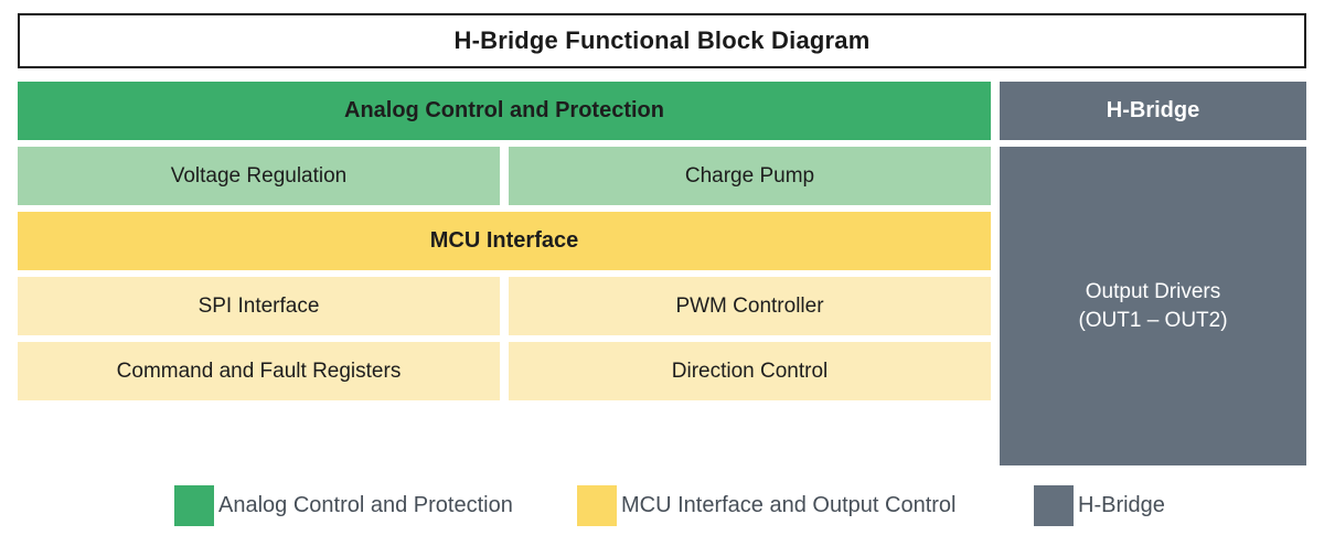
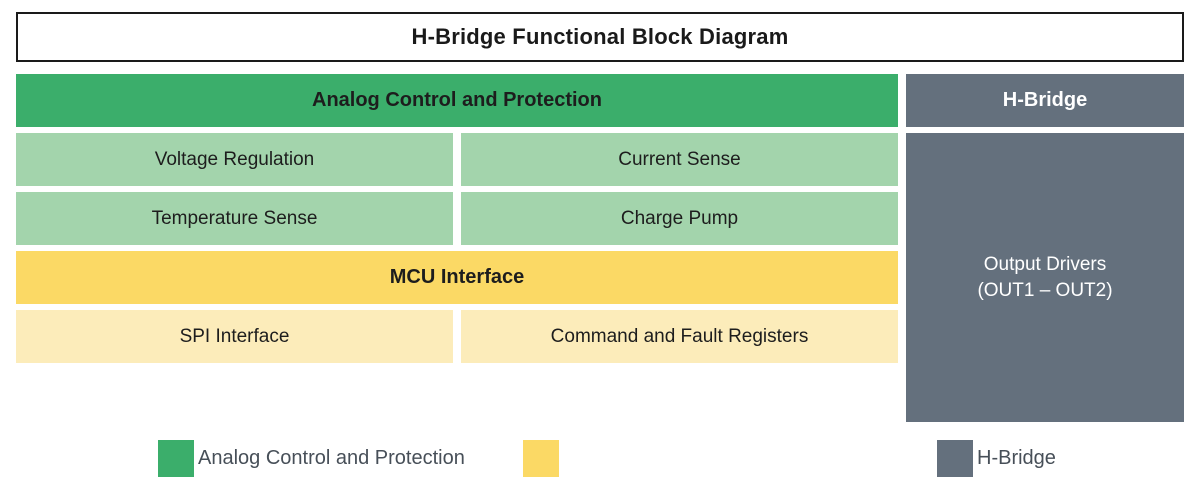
  H-Bridge Functional Block Diagram
  Analog Control and Protection
  Voltage Regulation
+ Current Sense
+ Temperature Sense
  Charge Pump
  MCU Interface
  SPI Interface
- PWM Controller
  Command and Fault Registers
- Direction Control
  H-Bridge
  Output Drivers
  (OUT1 – OUT2)
  Analog Control and Protection
- MCU Interface and Output Control
  H-Bridge
